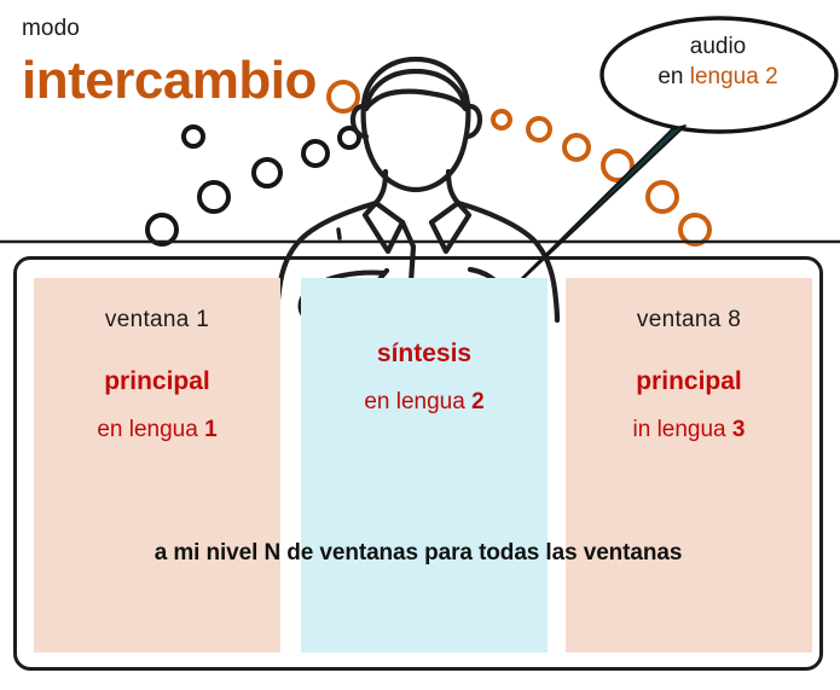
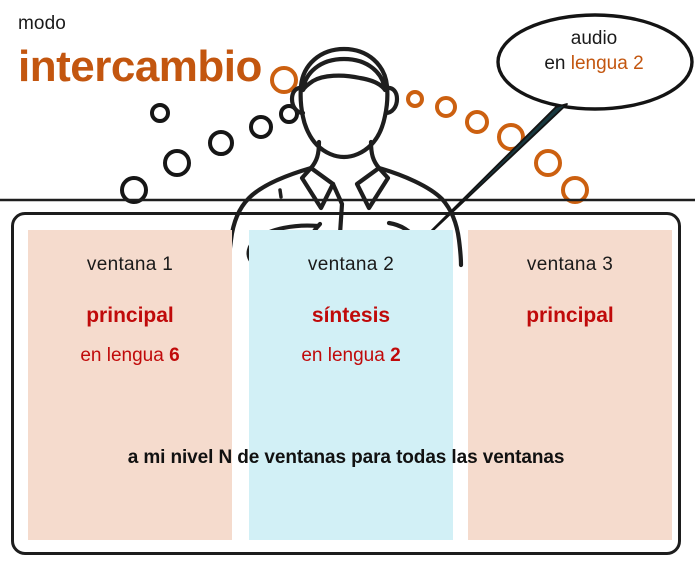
  modo
  intercambio
  audio
  en lengua 2
  ventana 1
  principal
- en lengua 1
+ en lengua 6
+ ventana 2
  síntesis
  en lengua 2
- ventana 8
+ ventana 3
  principal
- in lengua 3
  a mi nivel N de ventanas para todas las ventanas
